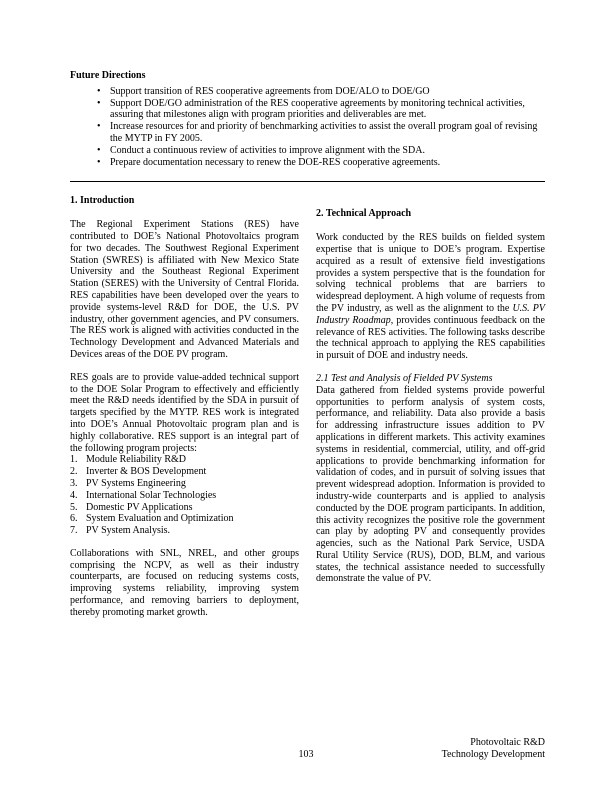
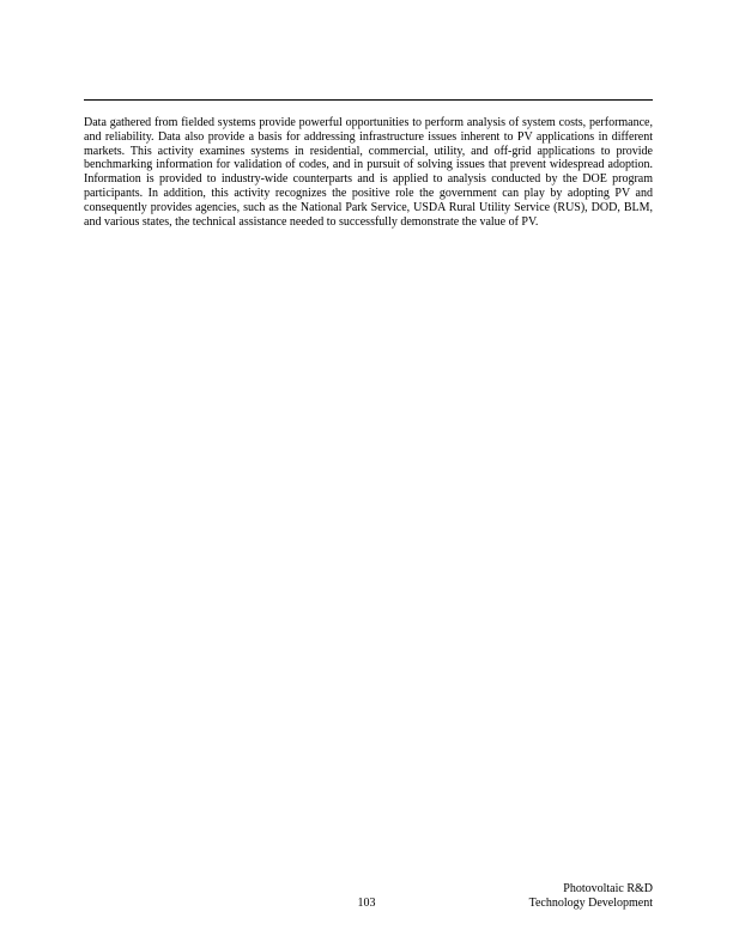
- Future Directions
- Support transition of RES cooperative agreements from DOE/ALO to DOE/GO
- Support DOE/GO administration of the RES cooperative agreements by monitoring technical activities, assuring that milestones align with program priorities and deliverables are met.
- Increase resources for and priority of benchmarking activities to assist the overall program goal of revising the MYTP in FY 2005.
- Conduct a continuous review of activities to improve alignment with the SDA.
- Prepare documentation necessary to renew the DOE-RES cooperative agreements.
- 1. Introduction
- The Regional Experiment Stations (RES) have contributed to DOE’s National Photovoltaics program for two decades. The Southwest Regional Experiment Station (SWRES) is affiliated with New Mexico State University and the Southeast Regional Experiment Station (SERES) with the University of Central Florida. RES capabilities have been developed over the years to provide systems-level R&D for DOE, the U.S. PV industry, other government agencies, and PV consumers. The RES work is aligned with activities conducted in the Technology Development and Advanced Materials and Devices areas of the DOE PV program.
- RES goals are to provide value-added technical support to the DOE Solar Program to effectively and efficiently meet the R&D needs identified by the SDA in pursuit of targets specified by the MYTP. RES work is integrated into DOE’s Annual Photovoltaic program plan and is highly collaborative. RES support is an integral part of the following program projects:
- 1.
- Module Reliability R&D
- 2.
- Inverter & BOS Development
- 3.
- PV Systems Engineering
- 4.
- International Solar Technologies
- 5.
- Domestic PV Applications
- 6.
- System Evaluation and Optimization
- 7.
- PV System Analysis.
- Collaborations with SNL, NREL, and other groups comprising the NCPV, as well as their industry counterparts, are focused on reducing systems costs, improving systems reliability, improving system performance, and removing barriers to deployment, thereby promoting market growth.
- 2. Technical Approach
- Work conducted by the RES builds on fielded system expertise that is unique to DOE’s program. Expertise acquired as a result of extensive field investigations provides a system perspective that is the foundation for solving technical problems that are barriers to widespread deployment. A high volume of requests from the PV industry, as well as the alignment to the U.S. PV Industry Roadmap, provides continuous feedback on the relevance of RES activities. The following tasks describe the technical approach to applying the RES capabilities in pursuit of DOE and industry needs.
- 2.1 Test and Analysis of Fielded PV Systems
- Data gathered from fielded systems provide powerful opportunities to perform analysis of system costs, performance, and reliability. Data also provide a basis for addressing infrastructure issues addition to PV applications in different markets. This activity examines systems in residential, commercial, utility, and off-grid applications to provide benchmarking information for validation of codes, and in pursuit of solving issues that prevent widespread adoption. Information is provided to industry-wide counterparts and is applied to analysis conducted by the DOE program participants. In addition, this activity recognizes the positive role the government can play by adopting PV and consequently provides agencies, such as the National Park Service, USDA Rural Utility Service (RUS), DOD, BLM, and various states, the technical assistance needed to successfully demonstrate the value of PV.
+ Data gathered from fielded systems provide powerful opportunities to perform analysis of system costs, performance, and reliability. Data also provide a basis for addressing infrastructure issues inherent to PV applications in different markets. This activity examines systems in residential, commercial, utility, and off-grid applications to provide benchmarking information for validation of codes, and in pursuit of solving issues that prevent widespread adoption. Information is provided to industry-wide counterparts and is applied to analysis conducted by the DOE program participants. In addition, this activity recognizes the positive role the government can play by adopting PV and consequently provides agencies, such as the National Park Service, USDA Rural Utility Service (RUS), DOD, BLM, and various states, the technical assistance needed to successfully demonstrate the value of PV.
  103
  Photovoltaic R&D
  Technology Development
